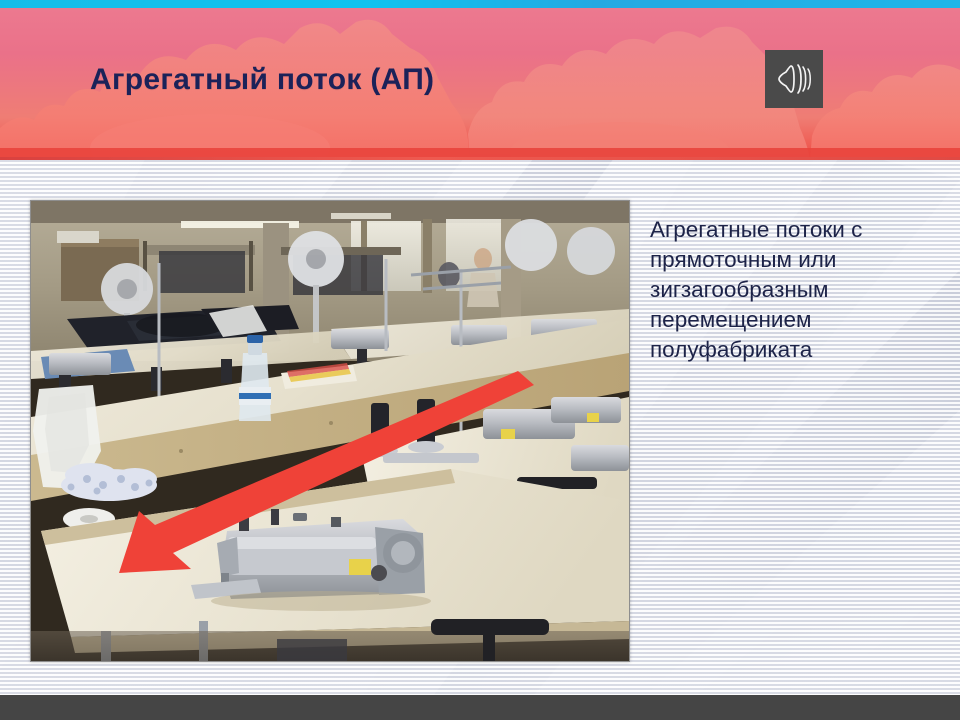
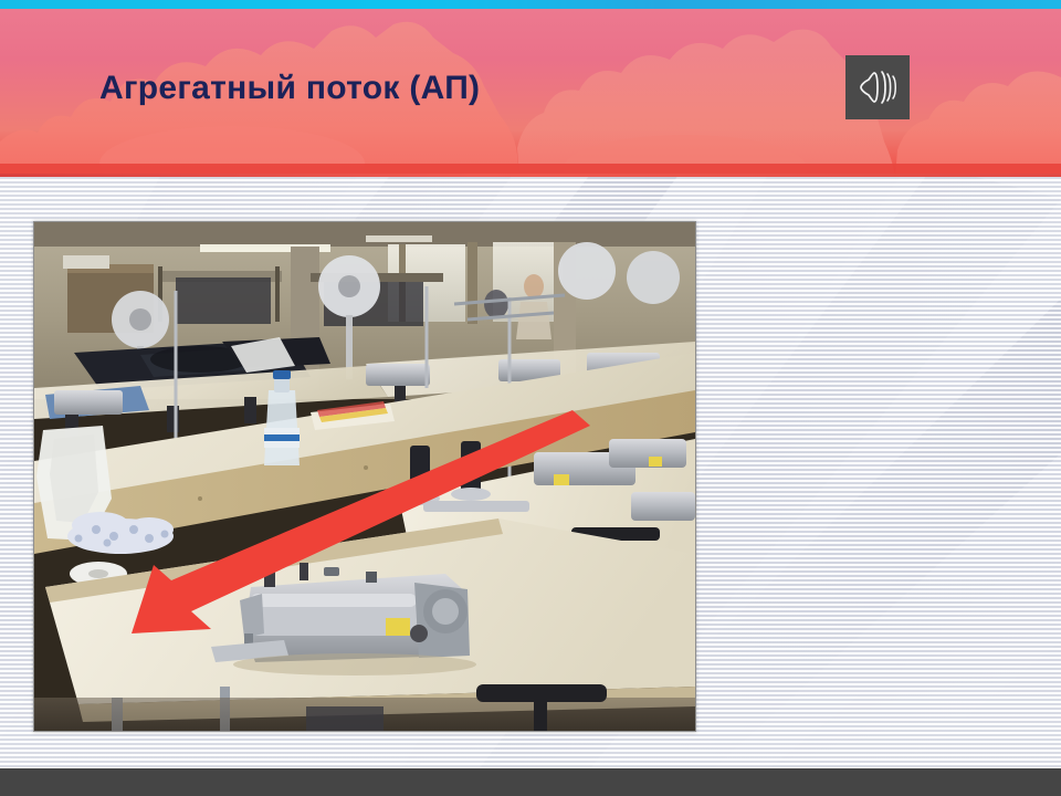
  Агрегатный поток (АП)
- Агрегатные потоки с
- прямоточным или
- зигзагообразным
- перемещением
- полуфабриката
